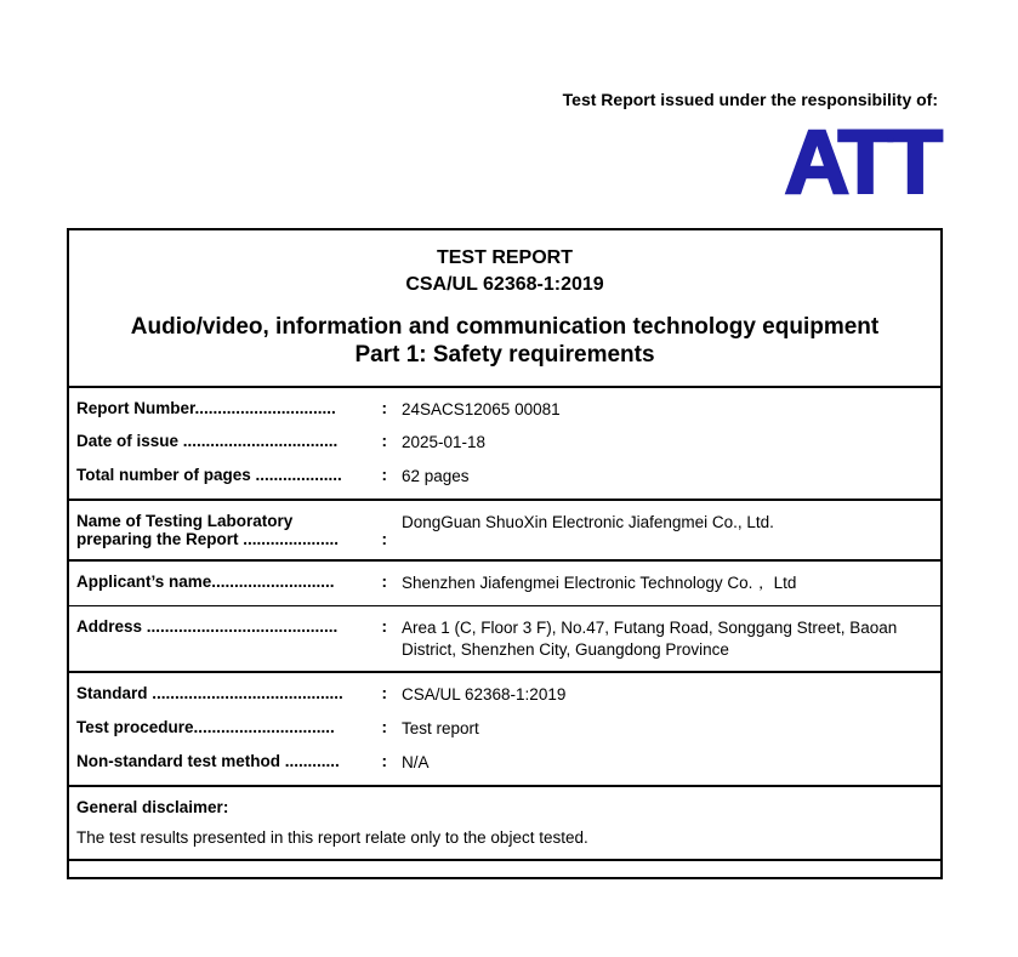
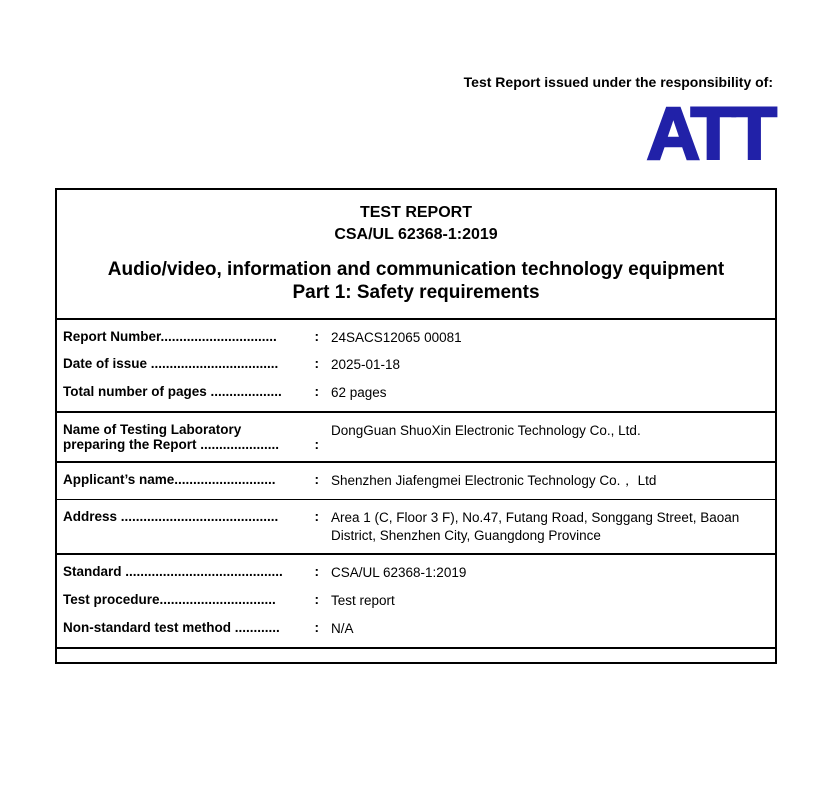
  Test Report issued under the responsibility of:
  ATT
  TEST REPORT
  CSA/UL 62368-1:2019
  Audio/video, information and communication technology equipment
  Part 1: Safety requirements
  Report Number...............................
  :
  24SACS12065 00081
  Date of issue ..................................
  :
  2025-01-18
  Total number of pages ...................
  :
  62 pages
  Name of Testing Laboratory
  preparing the Report .....................
  :
- DongGuan ShuoXin Electronic Jiafengmei Co., Ltd.
+ DongGuan ShuoXin Electronic Technology Co., Ltd.
  Applicant’s name...........................
  :
  Shenzhen Jiafengmei Electronic Technology Co.， Ltd
  Address ..........................................
  :
  Area 1 (C, Floor 3 F), No.47, Futang Road, Songgang Street, Baoan District, Shenzhen City, Guangdong Province
  Standard ..........................................
  :
  CSA/UL 62368-1:2019
  Test procedure...............................
  :
  Test report
  Non-standard test method ............
  :
  N/A
- General disclaimer:
- The test results presented in this report relate only to the object tested.
